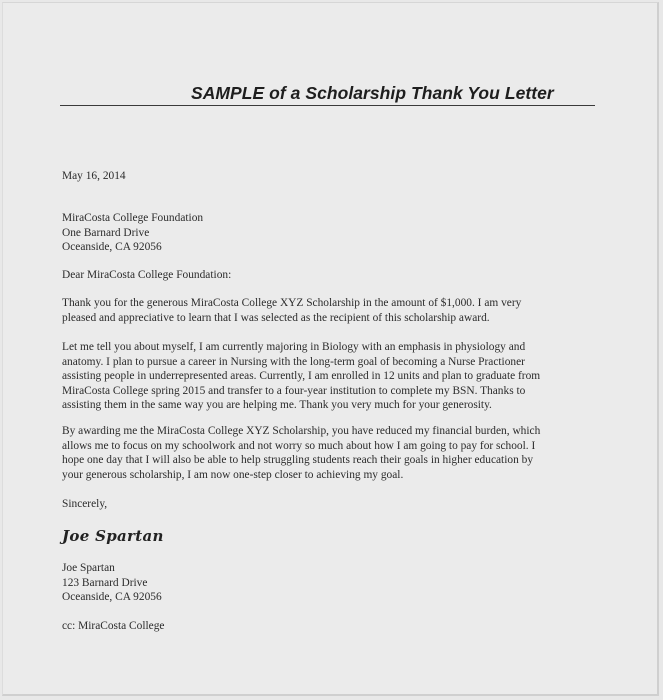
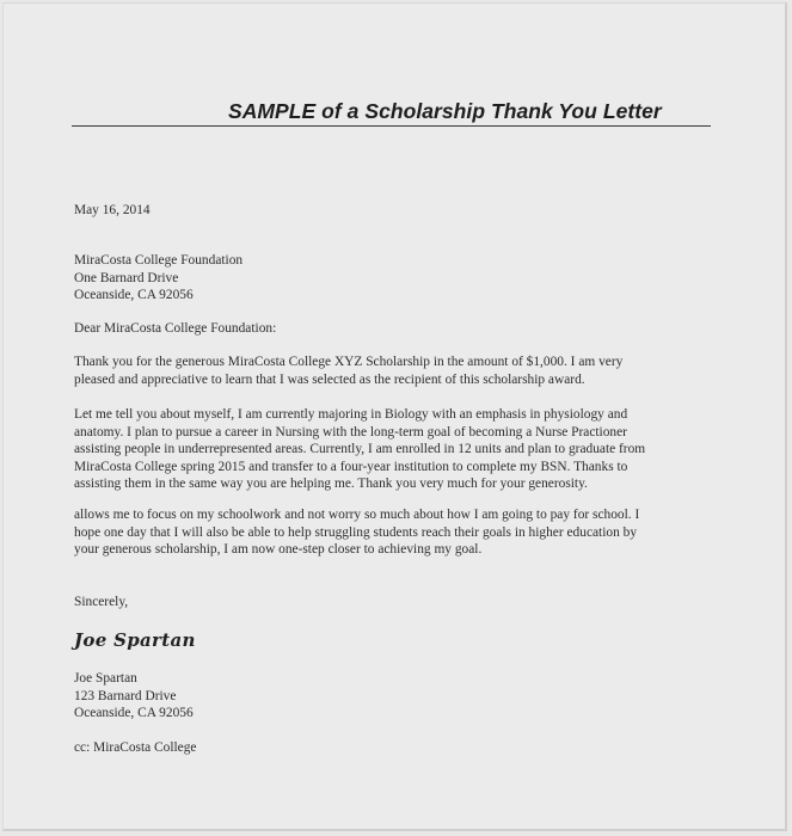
  SAMPLE of a Scholarship Thank You Letter
  May 16, 2014
  MiraCosta College Foundation
  One Barnard Drive
  Oceanside, CA 92056
  Dear MiraCosta College Foundation:
  Thank you for the generous MiraCosta College XYZ Scholarship in the amount of $1,000. I am very
  pleased and appreciative to learn that I was selected as the recipient of this scholarship award.
  Let me tell you about myself, I am currently majoring in Biology with an emphasis in physiology and
  anatomy. I plan to pursue a career in Nursing with the long-term goal of becoming a Nurse Practioner
  assisting people in underrepresented areas. Currently, I am enrolled in 12 units and plan to graduate from
  MiraCosta College spring 2015 and transfer to a four-year institution to complete my BSN. Thanks to
  assisting them in the same way you are helping me. Thank you very much for your generosity.
- By awarding me the MiraCosta College XYZ Scholarship, you have reduced my financial burden, which
  allows me to focus on my schoolwork and not worry so much about how I am going to pay for school. I
  hope one day that I will also be able to help struggling students reach their goals in higher education by
  your generous scholarship, I am now one-step closer to achieving my goal.
  Sincerely,
  Joe Spartan
  Joe Spartan
  123 Barnard Drive
  Oceanside, CA 92056
  cc: MiraCosta College
